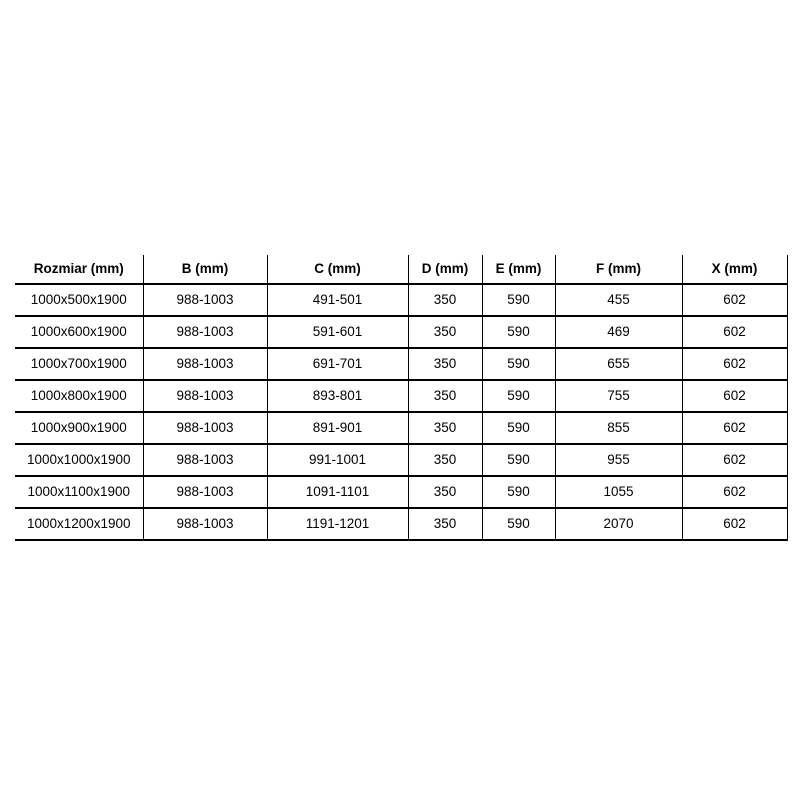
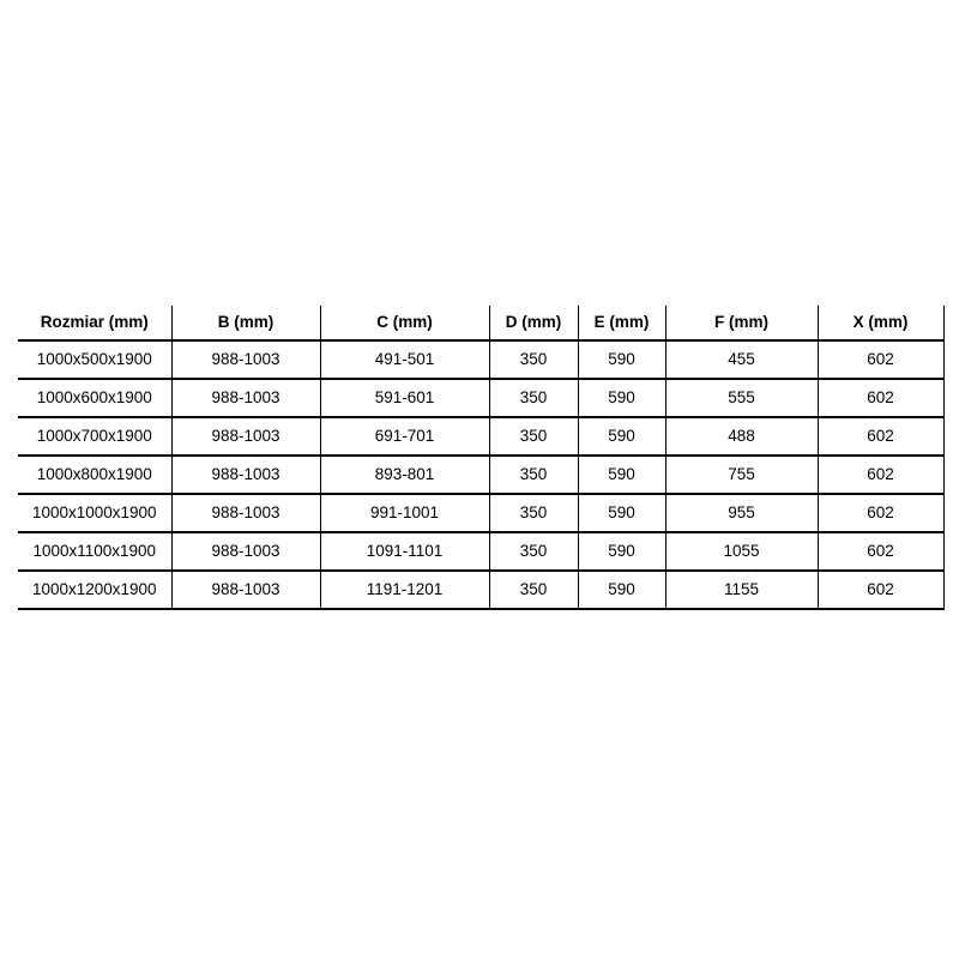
  Rozmiar (mm)	B (mm)	C (mm)	D (mm)	E (mm)	F (mm)	X (mm)
  1000x500x1900	988-1003	491-501	350	590	455	602
- 1000x600x1900	988-1003	591-601	350	590	469	602
+ 1000x600x1900	988-1003	591-601	350	590	555	602
- 1000x700x1900	988-1003	691-701	350	590	655	602
+ 1000x700x1900	988-1003	691-701	350	590	488	602
  1000x800x1900	988-1003	893-801	350	590	755	602
- 1000x900x1900	988-1003	891-901	350	590	855	602
  1000x1000x1900	988-1003	991-1001	350	590	955	602
  1000x1100x1900	988-1003	1091-1101	350	590	1055	602
- 1000x1200x1900	988-1003	1191-1201	350	590	2070	602
+ 1000x1200x1900	988-1003	1191-1201	350	590	1155	602
